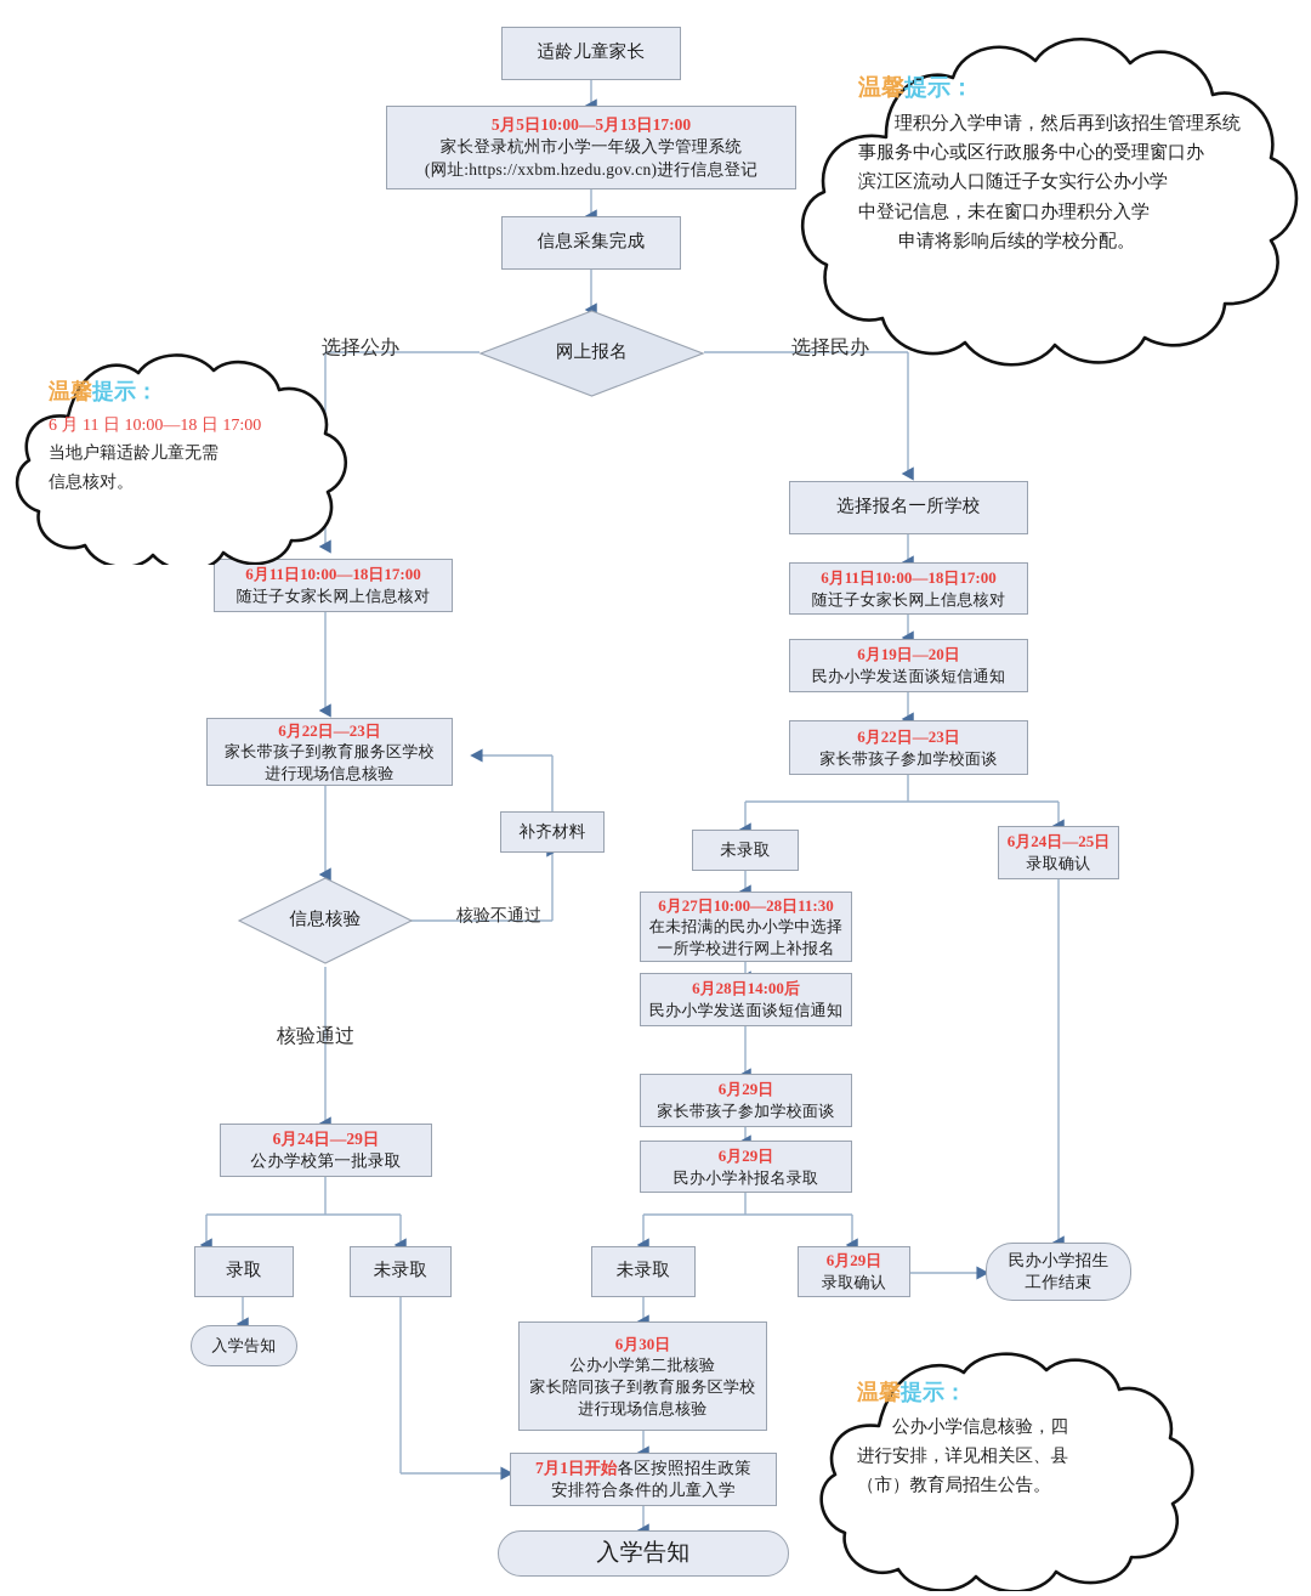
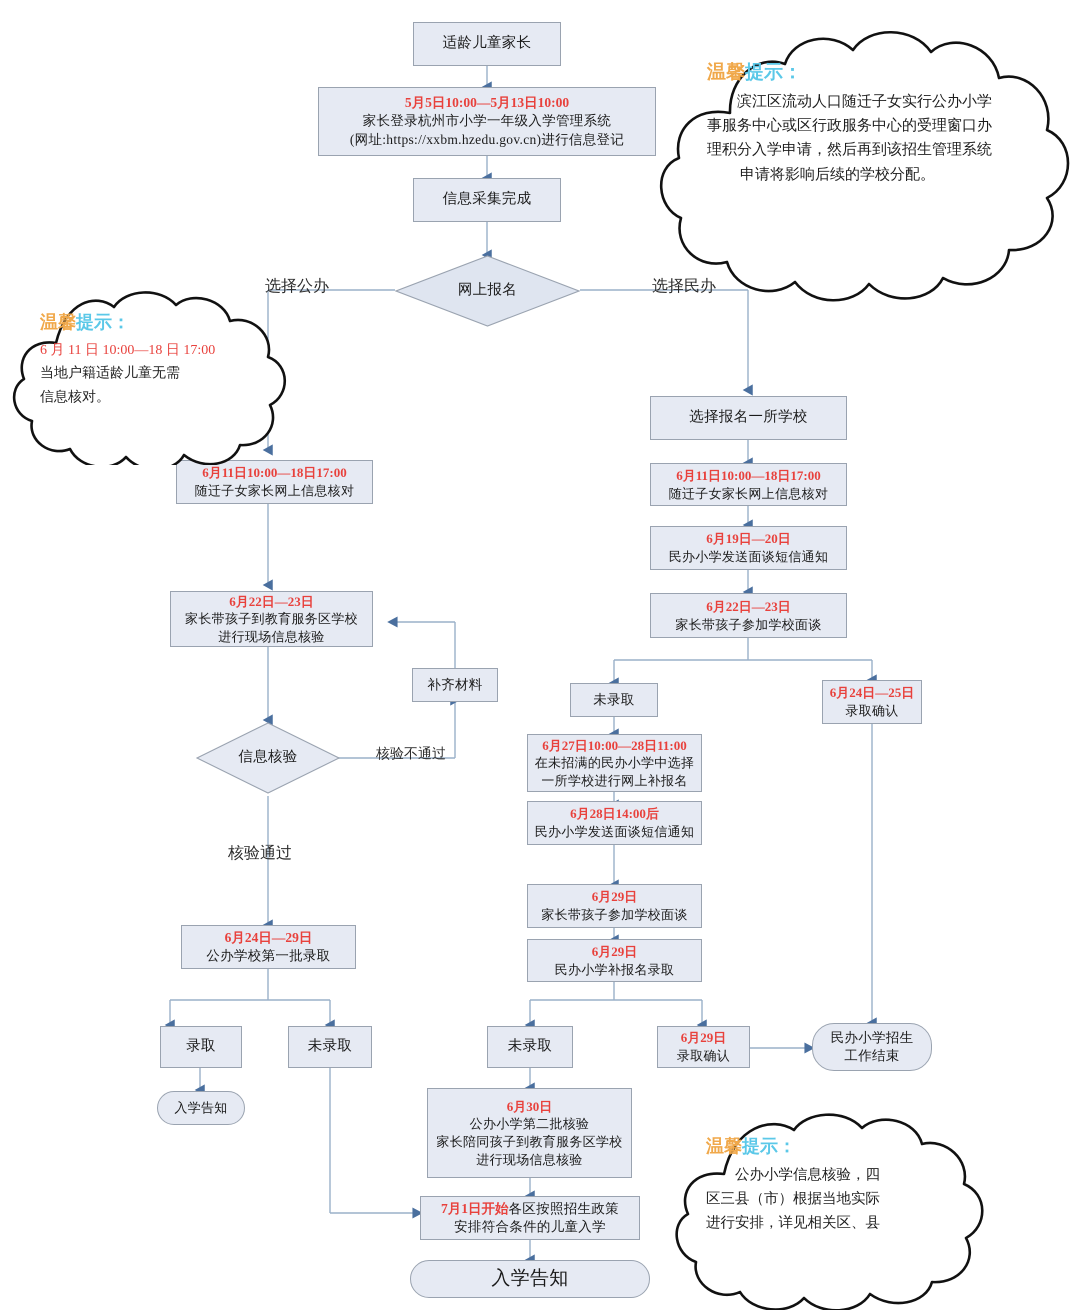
  适龄儿童家长
- 5月5日10:00—5月13日17:00
+ 5月5日10:00—5月13日10:00
  家长登录杭州市小学一年级入学管理系统
  (网址:https://xxbm.hzedu.gov.cn)进行信息登记
  信息采集完成
  网上报名
  选择公办
  选择民办
  6月11日10:00—18日17:00
  随迁子女家长网上信息核对
  6月22日—23日
  家长带孩子到教育服务区学校
  进行现场信息核验
  补齐材料
  信息核验
  核验不通过
  核验通过
  6月24日—29日
  公办学校第一批录取
  录取
  未录取
  入学告知
  选择报名一所学校
  6月11日10:00—18日17:00
  随迁子女家长网上信息核对
  6月19日—20日
  民办小学发送面谈短信通知
  6月22日—23日
  家长带孩子参加学校面谈
  未录取
  6月24日—25日
  录取确认
- 6月27日10:00—28日11:30
+ 6月27日10:00—28日11:00
  在未招满的民办小学中选择
  一所学校进行网上补报名
  6月28日14:00后
  民办小学发送面谈短信通知
  6月29日
  家长带孩子参加学校面谈
  6月29日
  民办小学补报名录取
  未录取
  6月29日
  录取确认
  民办小学招生
  工作结束
  6月30日
  公办小学第二批核验
  家长陪同孩子到教育服务区学校
  进行现场信息核验
  7月1日开始各区按照招生政策
  安排符合条件的儿童入学
  入学告知
  温馨提示：
- 理积分入学申请，然后再到该招生管理系统
+ 滨江区流动人口随迁子女实行公办小学
  事服务中心或区行政服务中心的受理窗口办
- 滨江区流动人口随迁子女实行公办小学
+ 理积分入学申请，然后再到该招生管理系统
- 中登记信息，未在窗口办理积分入学
  申请将影响后续的学校分配。
  温馨提示：
  6 月 11 日 10:00—18 日 17:00
  当地户籍适龄儿童无需
  信息核对。
  温馨提示：
  公办小学信息核验，四
+ 区三县（市）根据当地实际
  进行安排，详见相关区、县
- （市）教育局招生公告。
